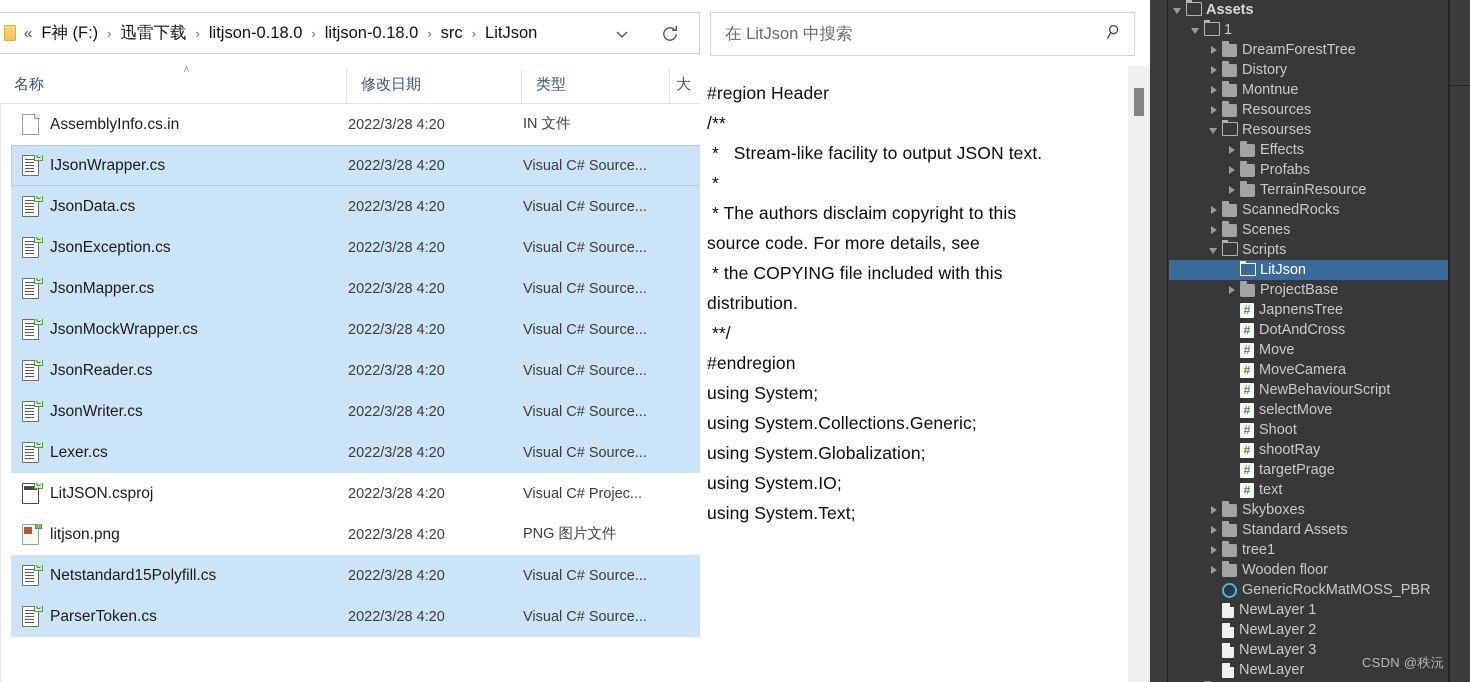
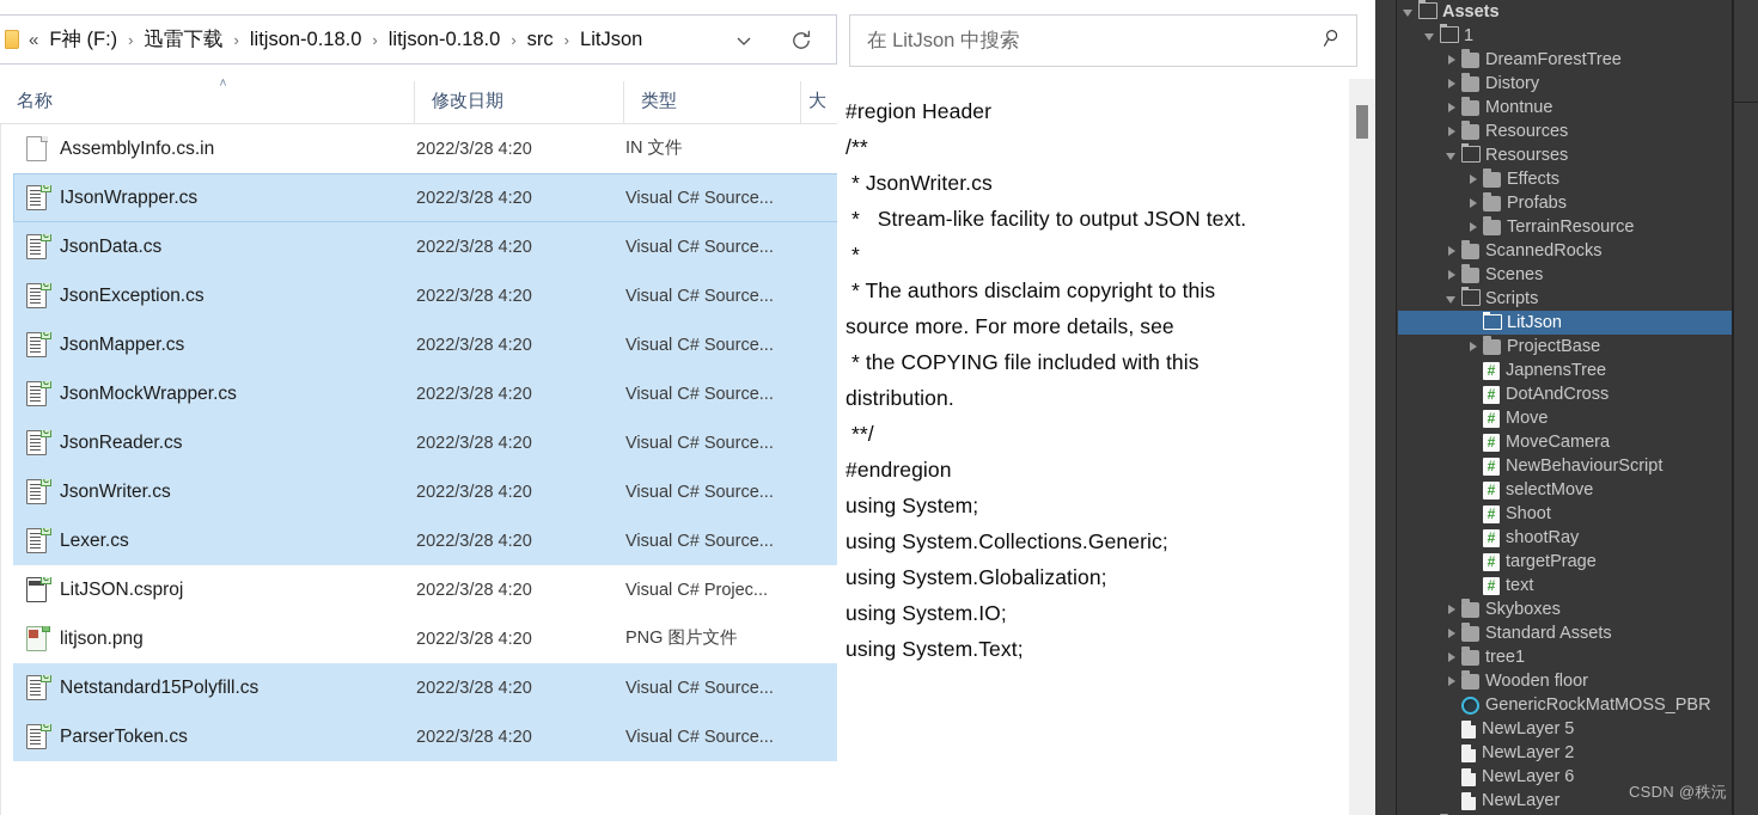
  «
  F神 (F:)
  ›
  迅雷下载
  ›
  litjson-0.18.0
  ›
  litjson-0.18.0
  ›
  src
  ›
  LitJson
  在 LitJson 中搜索
  名称
  ＾
  修改日期
  类型
  大
  AssemblyInfo.cs.in
  2022/3/28 4:20
  IN 文件
  IJsonWrapper.cs
  2022/3/28 4:20
  Visual C# Source...
  JsonData.cs
  2022/3/28 4:20
  Visual C# Source...
  JsonException.cs
  2022/3/28 4:20
  Visual C# Source...
  JsonMapper.cs
  2022/3/28 4:20
  Visual C# Source...
  JsonMockWrapper.cs
  2022/3/28 4:20
  Visual C# Source...
  JsonReader.cs
  2022/3/28 4:20
  Visual C# Source...
  JsonWriter.cs
  2022/3/28 4:20
  Visual C# Source...
  Lexer.cs
  2022/3/28 4:20
  Visual C# Source...
  LitJSON.csproj
  2022/3/28 4:20
  Visual C# Projec...
  litjson.png
  2022/3/28 4:20
  PNG 图片文件
  Netstandard15Polyfill.cs
  2022/3/28 4:20
  Visual C# Source...
  ParserToken.cs
  2022/3/28 4:20
  Visual C# Source...
  #region Header
  /**
+ * JsonWriter.cs
  * Stream-like facility to output JSON text.
  *
  * The authors disclaim copyright to this
- source code. For more details, see
+ source more. For more details, see
  * the COPYING file included with this
  distribution.
  **/
  #endregion
  using System;
  using System.Collections.Generic;
  using System.Globalization;
  using System.IO;
  using System.Text;
  Assets
  1
  DreamForestTree
  Distory
  Montnue
  Resources
  Resourses
  Effects
  Profabs
  TerrainResource
  ScannedRocks
  Scenes
  Scripts
  LitJson
  ProjectBase
  JapnensTree
  DotAndCross
  Move
  MoveCamera
  NewBehaviourScript
  selectMove
  Shoot
  shootRay
  targetPrage
  text
  Skyboxes
  Standard Assets
  tree1
  Wooden floor
  GenericRockMatMOSS_PBR
- NewLayer 1
+ NewLayer 5
  NewLayer 2
- NewLayer 3
+ NewLayer 6
  NewLayer
  CSDN @秩沅
